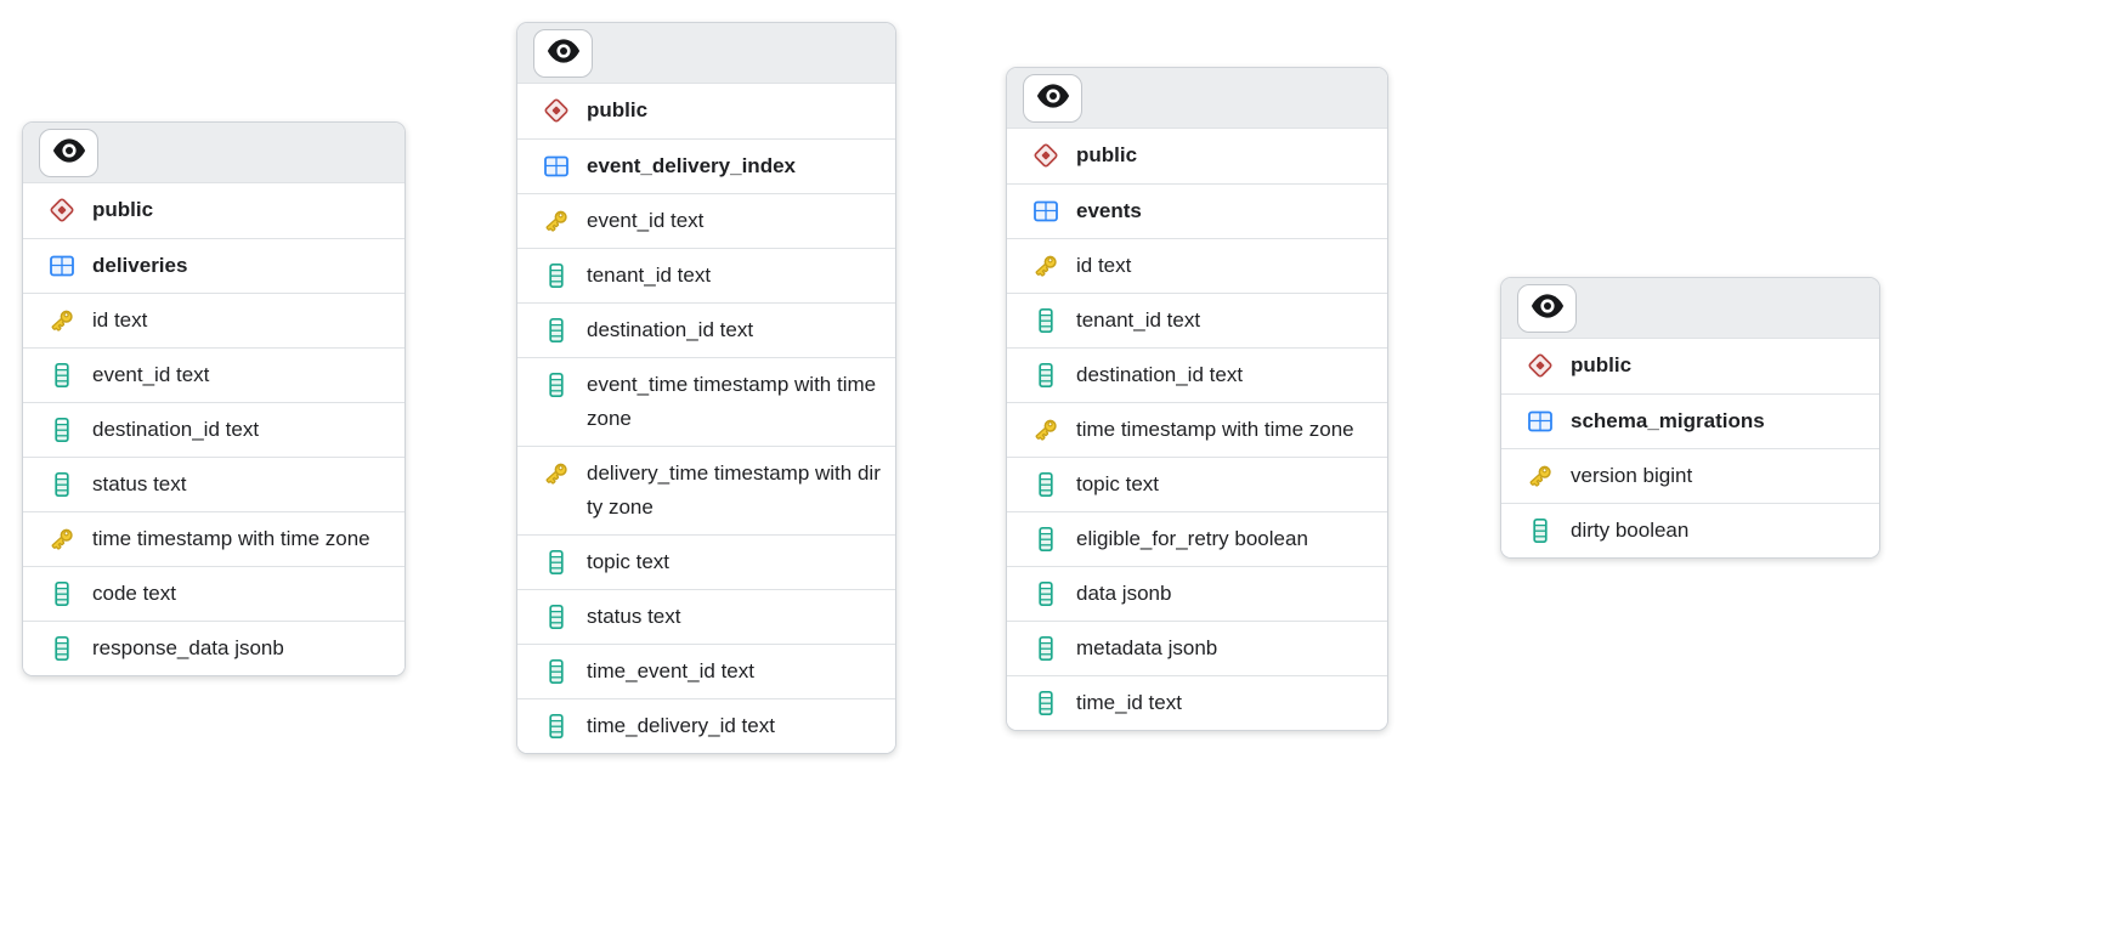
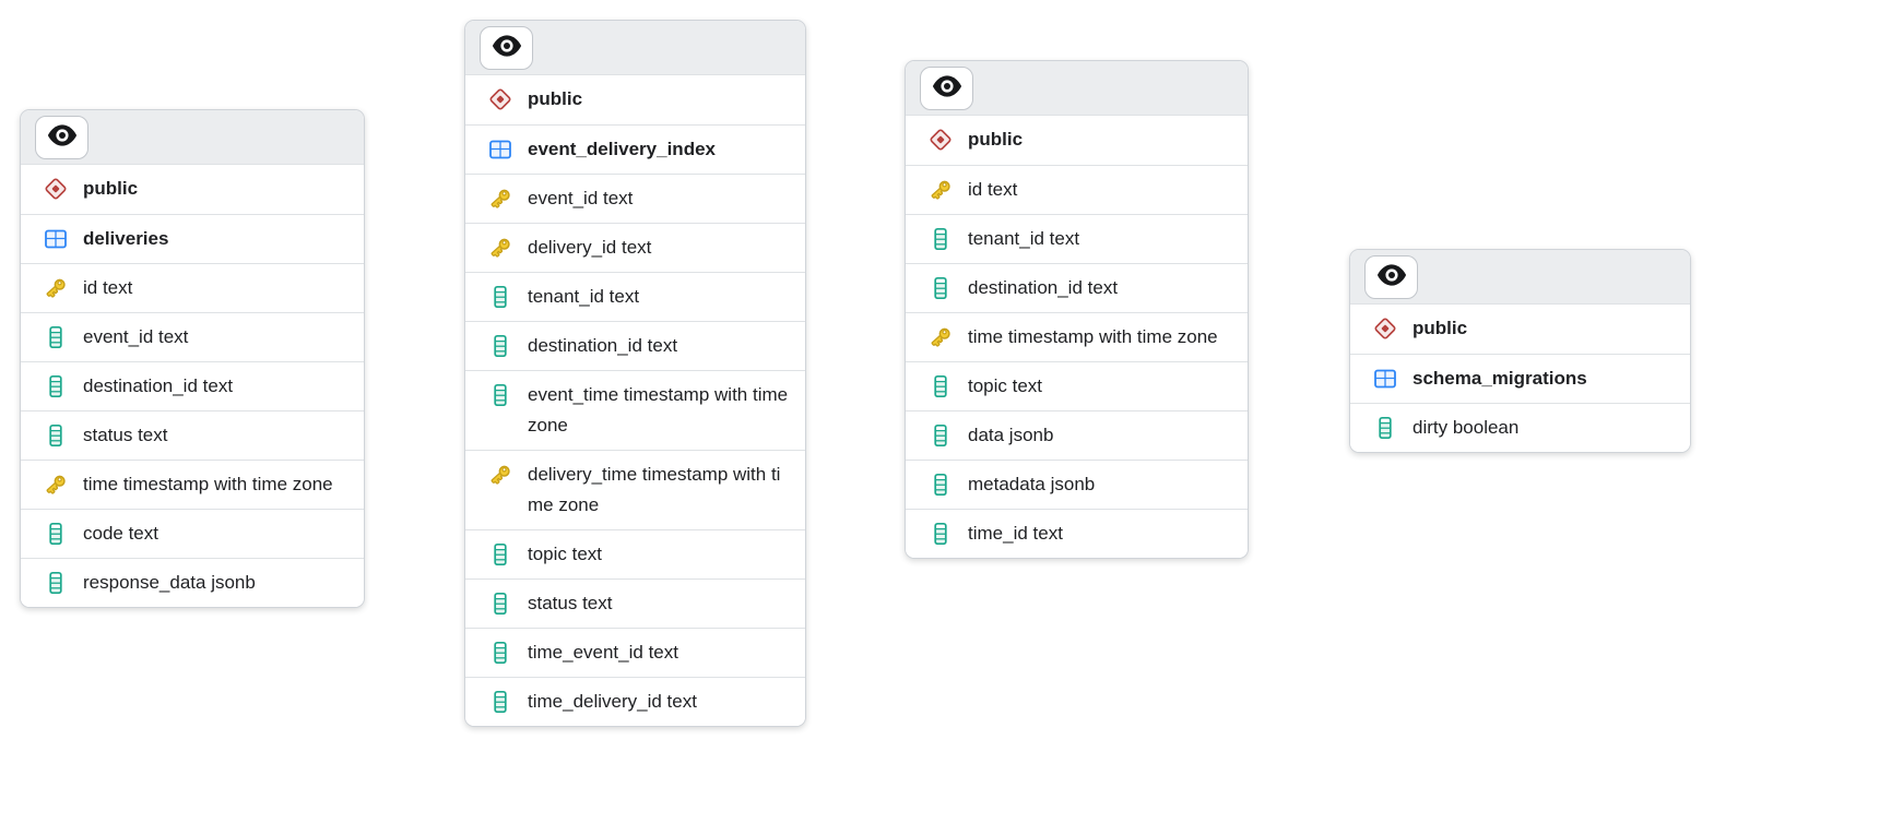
  public
  deliveries
  id text
  event_id text
  destination_id text
  status text
  time timestamp with time zone
  code text
  response_data jsonb
  public
  event_delivery_index
  event_id text
+ delivery_id text
  tenant_id text
  destination_id text
  event_time timestamp with time zone
- delivery_time timestamp with dirty zone
+ delivery_time timestamp with time zone
  topic text
  status text
  time_event_id text
  time_delivery_id text
  public
- events
  id text
  tenant_id text
  destination_id text
  time timestamp with time zone
  topic text
- eligible_for_retry boolean
  data jsonb
  metadata jsonb
  time_id text
  public
  schema_migrations
- version bigint
  dirty boolean
